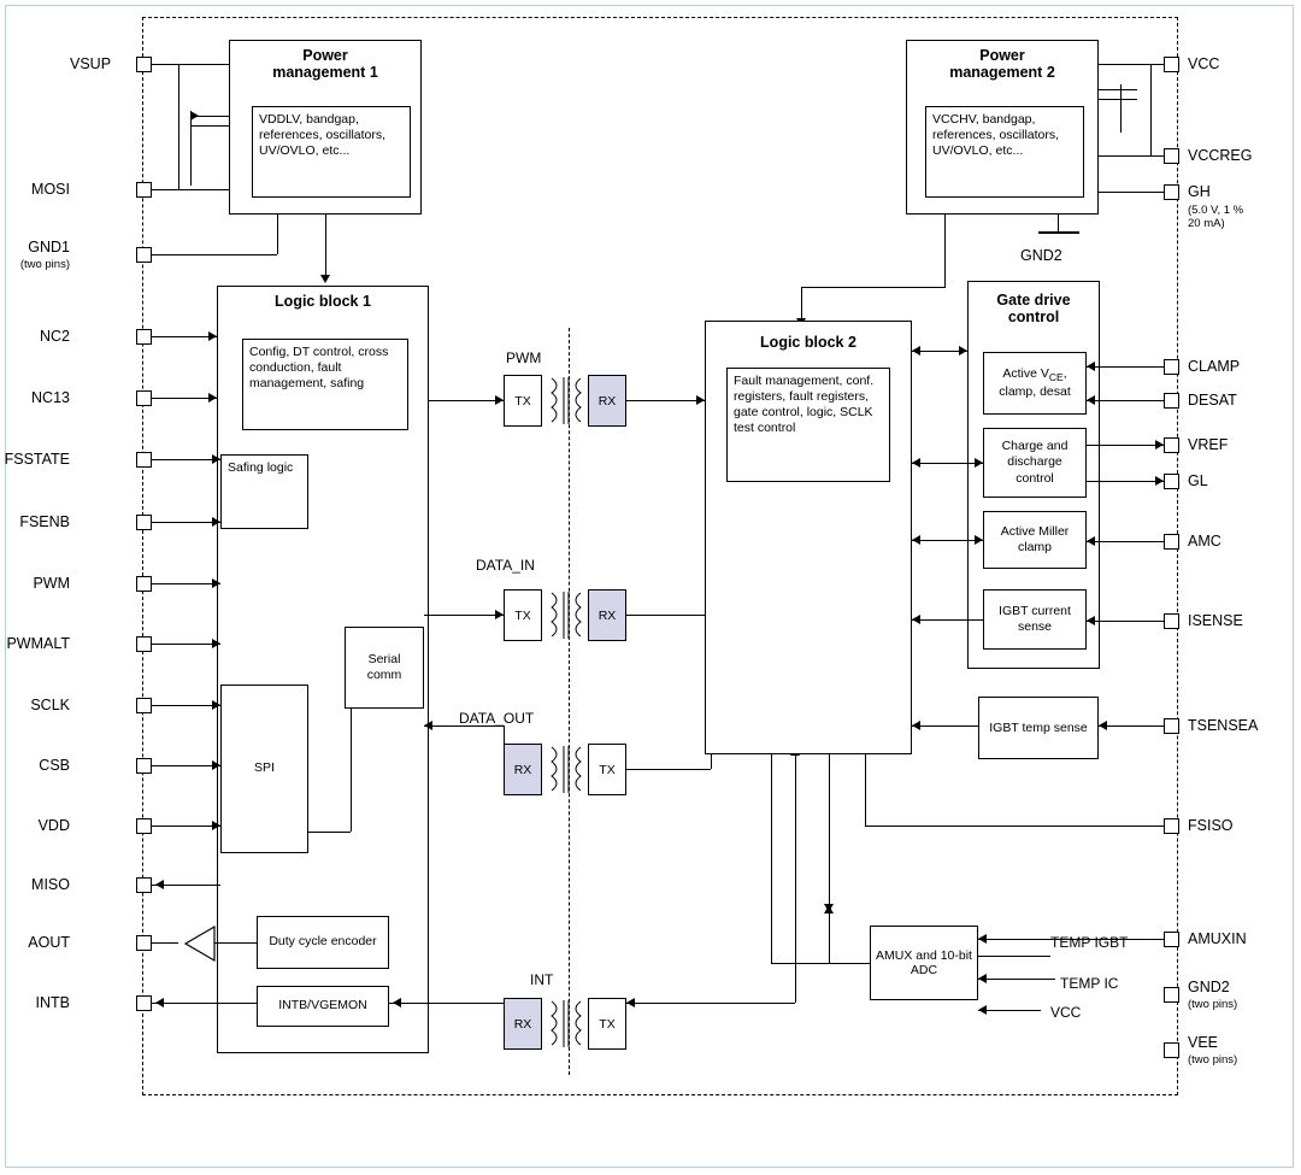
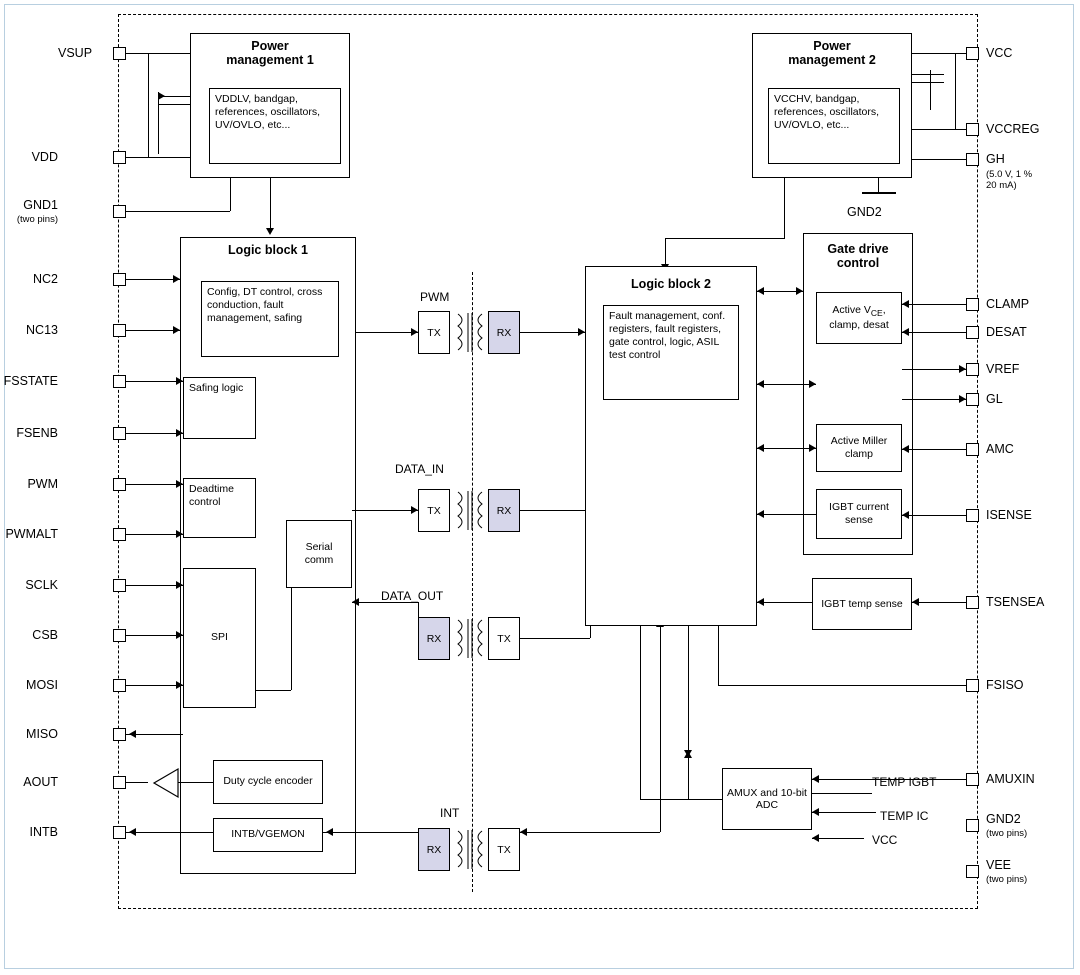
  VSUP
- MOSI
+ VDD
  GND1
  (two pins)
  NC2
  NC13
  FSSTATE
  FSENB
  PWM
  PWMALT
  SCLK
  CSB
- VDD
+ MOSI
  MISO
  AOUT
  INTB
  VCC
  VCCREG
  GH
  (5.0 V, 1 %
  20 mA)
  CLAMP
  DESAT
  VREF
  GL
  AMC
  ISENSE
  TSENSEA
  FSISO
  AMUXIN
  GND2
  (two pins)
  VEE
  (two pins)
  Power
  management 1
  VDDLV, bandgap, references, oscillators, UV/OVLO, etc...
  Power
  management 2
  VCCHV, bandgap, references, oscillators, UV/OVLO, etc...
  GND2
  Logic block 1
  Config, DT control, cross conduction, fault management, safing
  Safing logic
+ Deadtime control
  SPI
  Serial comm
  Duty cycle encoder
  INTB/VGEMON
  PWM
  TX
  RX
  DATA_IN
  TX
  RX
  DATA_OUT
  RX
  TX
  INT
  RX
  TX
  Logic block 2
- Fault management, conf. registers, fault registers, gate control, logic, SCLK test control
+ Fault management, conf. registers, fault registers, gate control, logic, ASIL test control
  Gate drive
  control
  Active VCE,
  clamp, desat
- Charge and discharge control
  Active Miller clamp
  IGBT current sense
  IGBT temp sense
  AMUX and 10-bit ADC
  TEMP IGBT
  TEMP IC
  VCC
